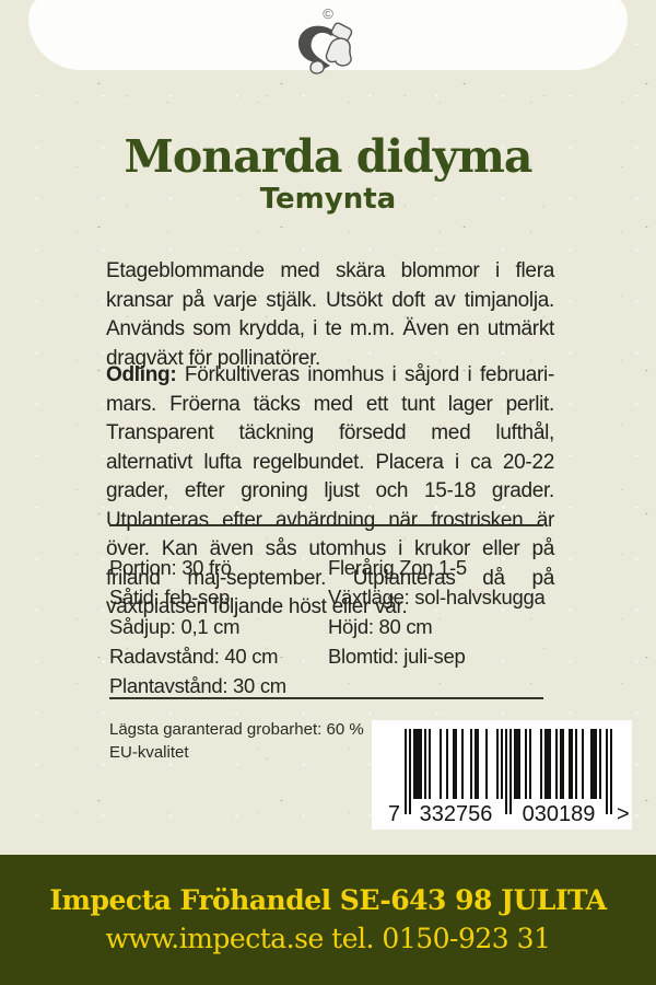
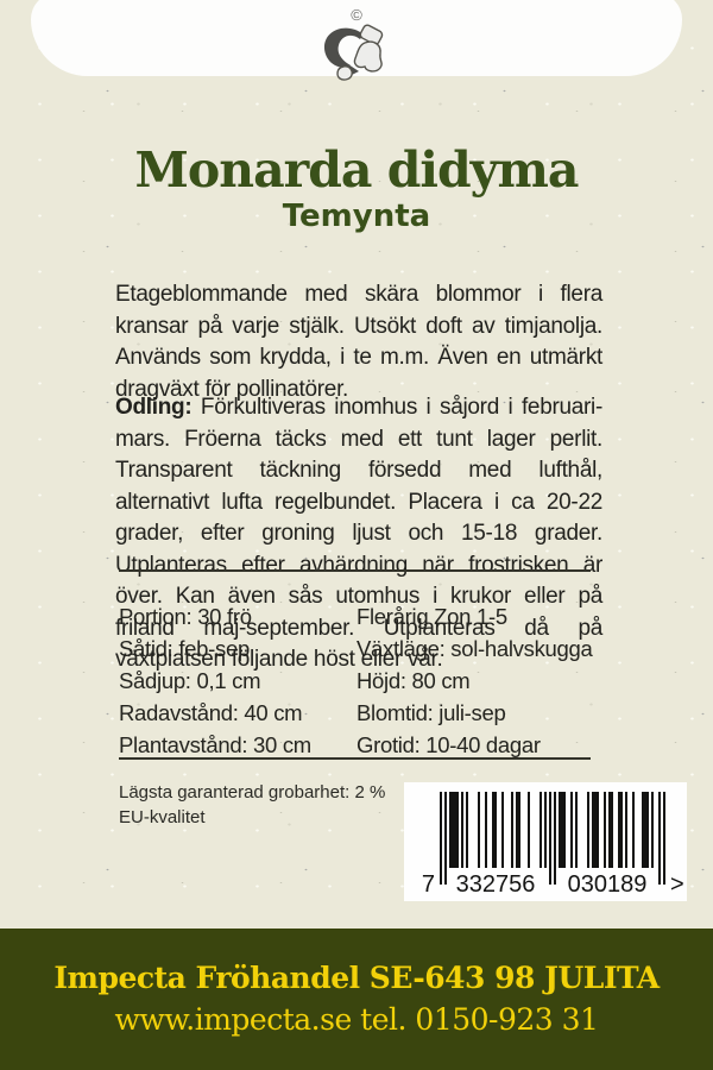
  ©
  Monarda didyma
  Temynta
  Etageblommande med skära blommor i flera kransar på varje stjälk. Utsökt doft av timjanolja. Används som krydda, i te m.m. Även en utmärkt dragväxt för pollinatörer.
  Odling: Förkultiveras inomhus i såjord i februari-mars. Fröerna täcks med ett tunt lager perlit. Transparent täckning försedd med lufthål, alternativt lufta regelbundet. Placera i ca 20-22 grader, efter groning ljust och 15-18 grader. Utplanteras efter avhärdning när frostrisken är över. Kan även sås utomhus i krukor eller på friland maj-september. Utplanteras då på växtplatsen följande höst eller vår.
  Portion: 30 frö
  Såtid: feb-sep
  Sådjup: 0,1 cm
  Radavstånd: 40 cm
  Plantavstånd: 30 cm
  Flerårig Zon 1-5
  Växtläge: sol-halvskugga
  Höjd: 80 cm
  Blomtid: juli-sep
+ Grotid: 10-40 dagar
- Lägsta garanterad grobarhet: 60 %
+ Lägsta garanterad grobarhet: 2 %
  EU-kvalitet
  7
  332756
  030189
  >
  Impecta Fröhandel SE-643 98 JULITA
  www.impecta.se tel. 0150-923 31
